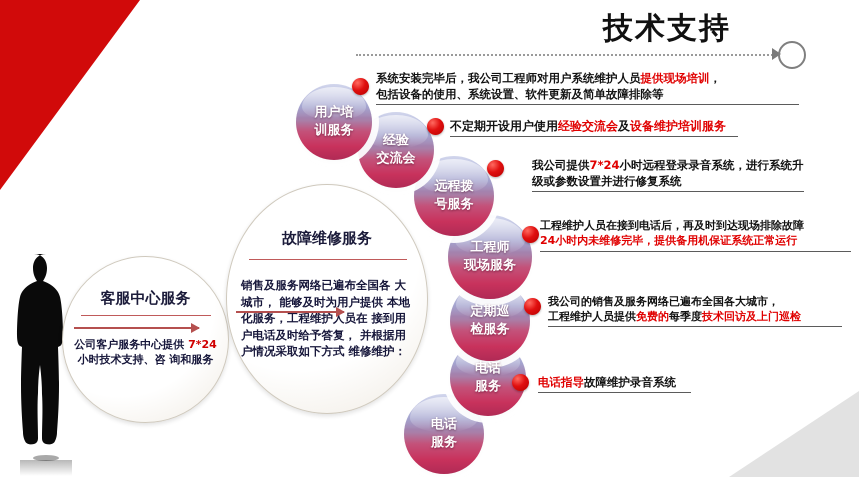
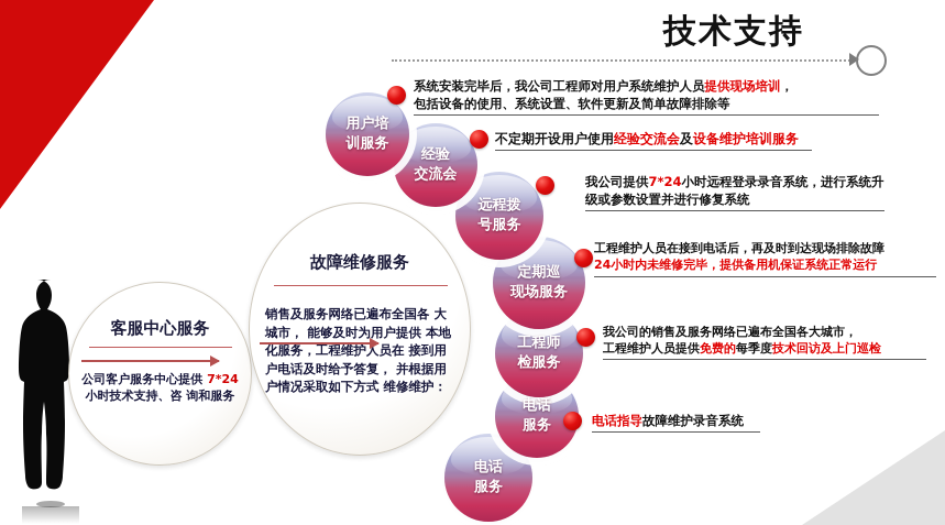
  技术支持
  客服中心服务
  公司客户服务中心提供 7*24小时技术支持、咨 询和服务
  故障维修服务
  销售及服务网络已遍布全国各 大城市， 能够及时为用户提供 本地化服务，工程维护人员在 接到用户电话及时给予答复， 并根据用户情况采取如下方式 维修维护：
  电话
  服务
  电话
  服务
- 定期巡
+ 工程师
  检服务
- 工程师
+ 定期巡
  现场服务
  远程拨
  号服务
  经验
  交流会
  用户培
  训服务
  系统安装完毕后，我公司工程师对用户系统维护人员提供现场培训，
  包括设备的使用、系统设置、软件更新及简单故障排除等
  不定期开设用户使用经验交流会及设备维护培训服务
  我公司提供7*24小时远程登录录音系统，进行系统升
  级或参数设置并进行修复系统
  工程维护人员在接到电话后，再及时到达现场排除故障
  24小时内未维修完毕，提供备用机保证系统正常运行
  我公司的销售及服务网络已遍布全国各大城市，
  工程维护人员提供免费的每季度技术回访及上门巡检
  电话指导故障维护录音系统
